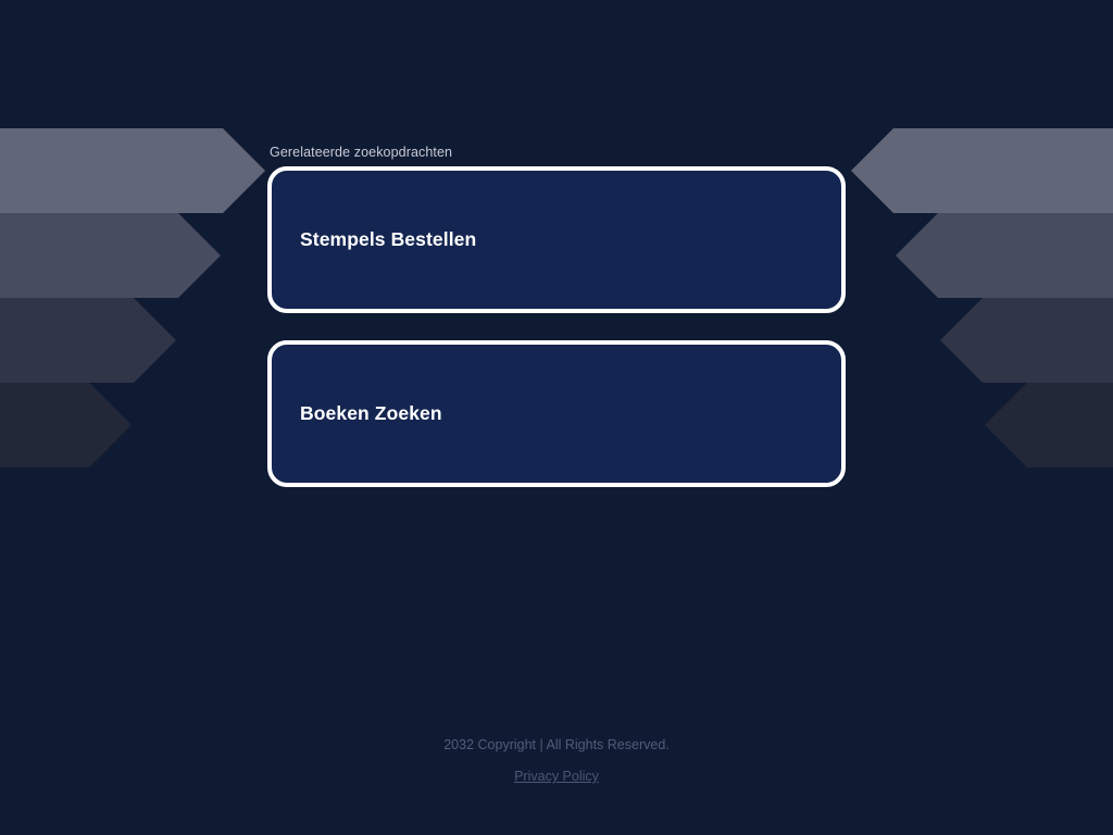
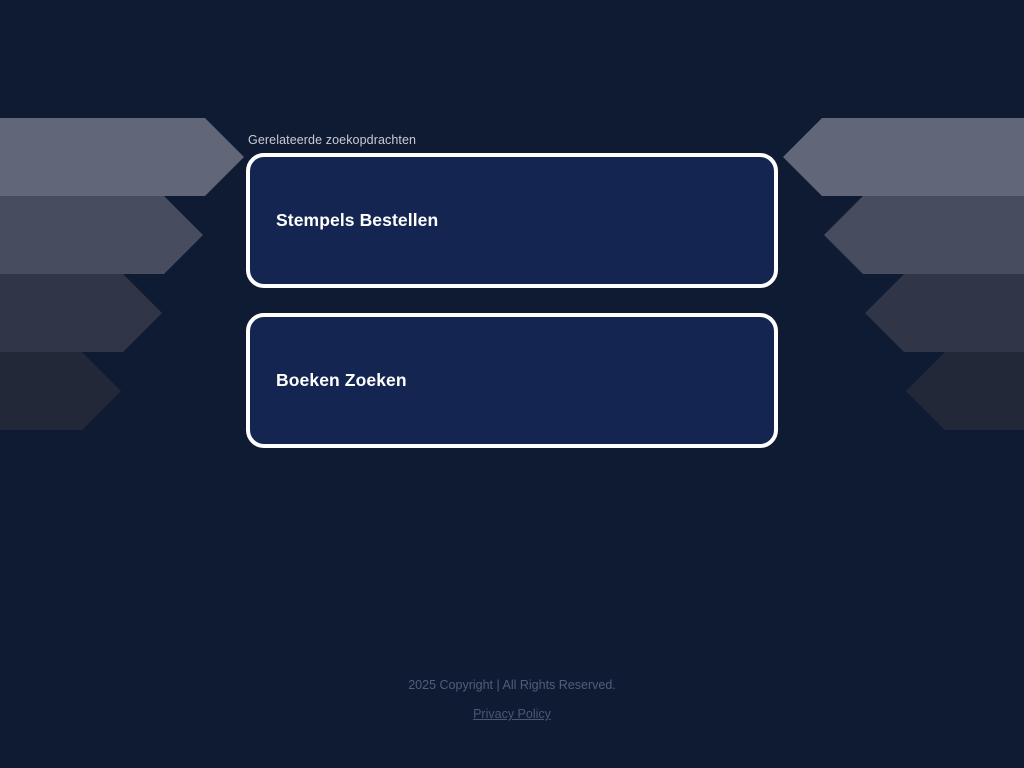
  Gerelateerde zoekopdrachten
  Stempels Bestellen
  Boeken Zoeken
- 2032 Copyright | All Rights Reserved.
+ 2025 Copyright | All Rights Reserved.
  Privacy Policy
